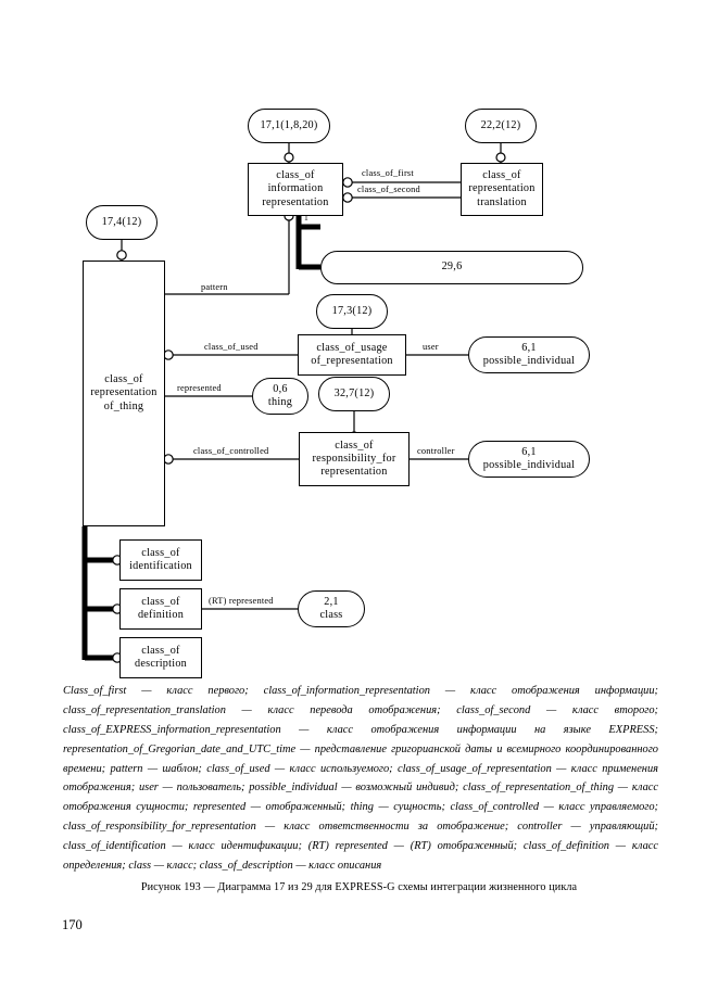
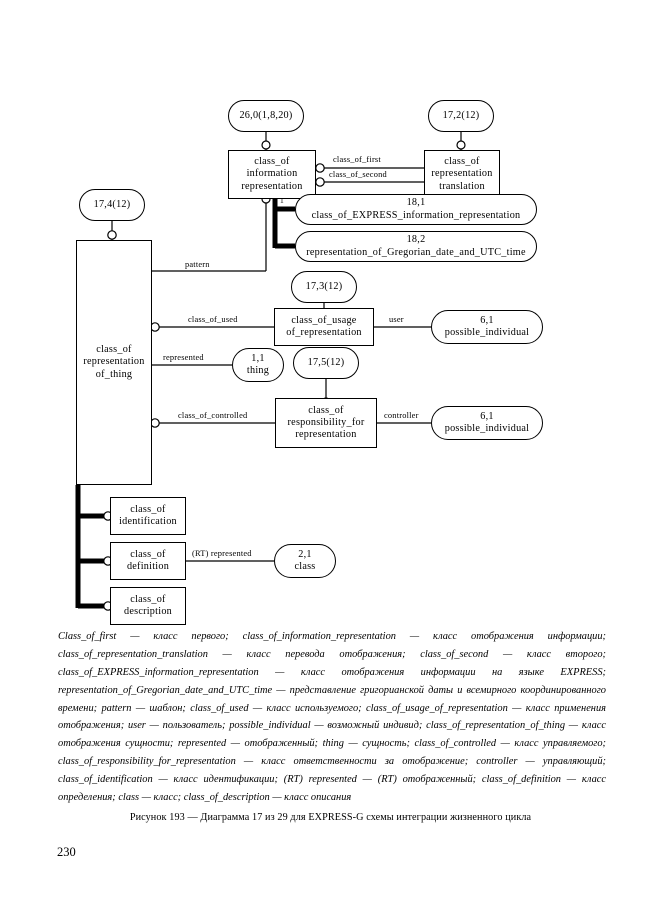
- 17,1(1,8,20)
+ 26,0(1,8,20)
  class_of
  information
  representation
- 22,2(12)
+ 17,2(12)
  class_of
  representation
  translation
+ 18,1
+ class_of_EXPRESS_information_representation
- 29,6
+ 18,2
+ representation_of_Gregorian_date_and_UTC_time
  17,4(12)
  class_of
  representation
  of_thing
  17,3(12)
  class_of_usage
  of_representation
  6,1
  possible_individual
- 0,6
+ 1,1
  thing
- 32,7(12)
+ 17,5(12)
  class_of
  responsibility_for
  representation
  6,1
  possible_individual
  class_of
  identification
  class_of
  definition
  class_of
  description
  2,1
  class
  class_of_first
  class_of_second
  pattern
  class_of_used
  user
  represented
  class_of_controlled
  controller
  (RT) represented
  1
  Class_of_first — класс первого; class_of_information_representation — класс отображения информации; class_of_representation_translation — класс перевода отображения; class_of_second — класс второго; class_of_EXPRESS_information_representation — класс отображения информации на языке EXPRESS; representation_of_Gregorian_date_and_UTC_time — представление григорианской даты и всемирного координированного времени; pattern — шаблон; class_of_used — класс используемого; class_of_usage_of_representation — класс применения отображения; user — пользователь; possible_individual — возможный индивид; class_of_representation_of_thing — класс отображения сущности; represented — отображенный; thing — сущность; class_of_controlled — класс управляемого; class_of_responsibility_for_representation — класс ответственности за отображение; controller — управляющий; class_of_identification — класс идентификации; (RT) represented — (RT) отображенный; class_of_definition — класс определения; class — класс; class_of_description — класс описания
  Рисунок 193 — Диаграмма 17 из 29 для EXPRESS-G схемы интеграции жизненного цикла
- 170
+ 230
